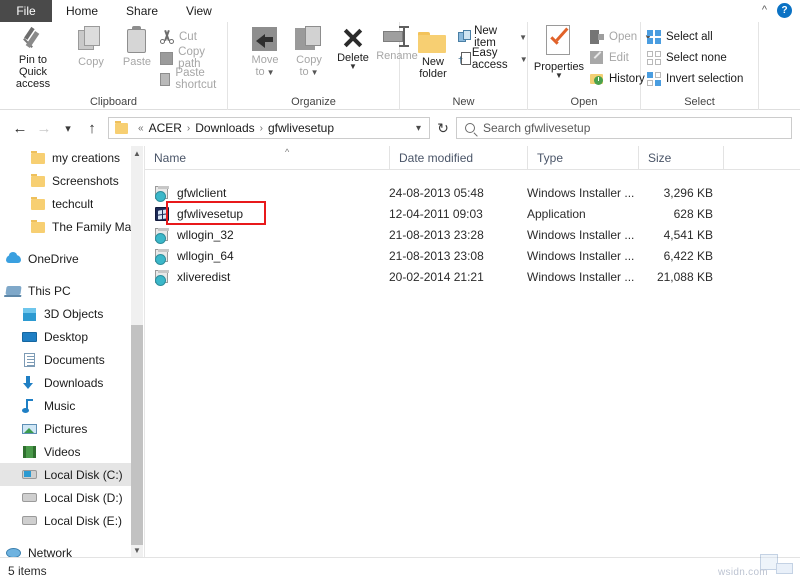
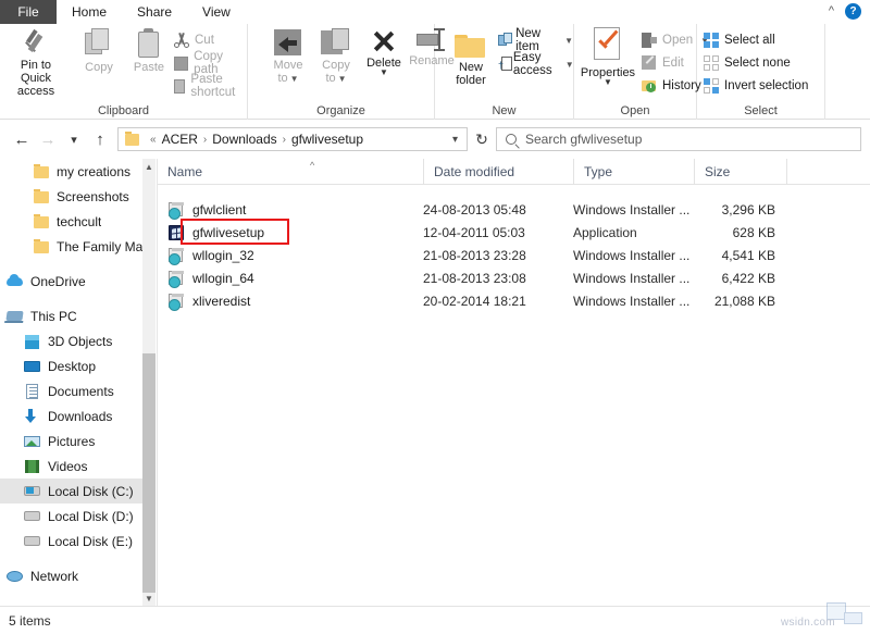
  File
  Home
  Share
  View
  ^
  ?
  Pin to Quick
  access
  Copy
  Paste
  Cut
  Copy path
  Paste shortcut
  Clipboard
  Move
  to ▼
  Copy
  to ▼
  Delete
  ▼
  Rename
  Organize
  New
  folder
  New item
  ▼
  †
  Easy access
  ▼
  New
  Properties
  ▼
  Open
  ▼
  Edit
  History
  Open
  Select all
  Select none
  Invert selection
  Select
  ←
  →
  ▾
  ↑
  «
  ACER
  ›
  Downloads
  ›
  gfwlivesetup
  ▾
  ↻
  Search gfwlivesetup
  my creations
  Screenshots
  techcult
  The Family Ma
  OneDrive
  This PC
  3D Objects
  Desktop
  Documents
  Downloads
- Music
  Pictures
  Videos
  Local Disk (C:)
  Local Disk (D:)
  Local Disk (E:)
  Network
  ▲
  ▼
  Name
  ^
  Date modified
  Type
  Size
  gfwlclient
  24-08-2013 05:48
  Windows Installer ...
  3,296 KB
  gfwlivesetup
- 12-04-2011 09:03
+ 12-04-2011 05:03
  Application
  628 KB
  wllogin_32
  21-08-2013 23:28
  Windows Installer ...
  4,541 KB
  wllogin_64
  21-08-2013 23:08
  Windows Installer ...
  6,422 KB
  xliveredist
- 20-02-2014 21:21
+ 20-02-2014 18:21
  Windows Installer ...
  21,088 KB
  5 items
  wsidn.com
